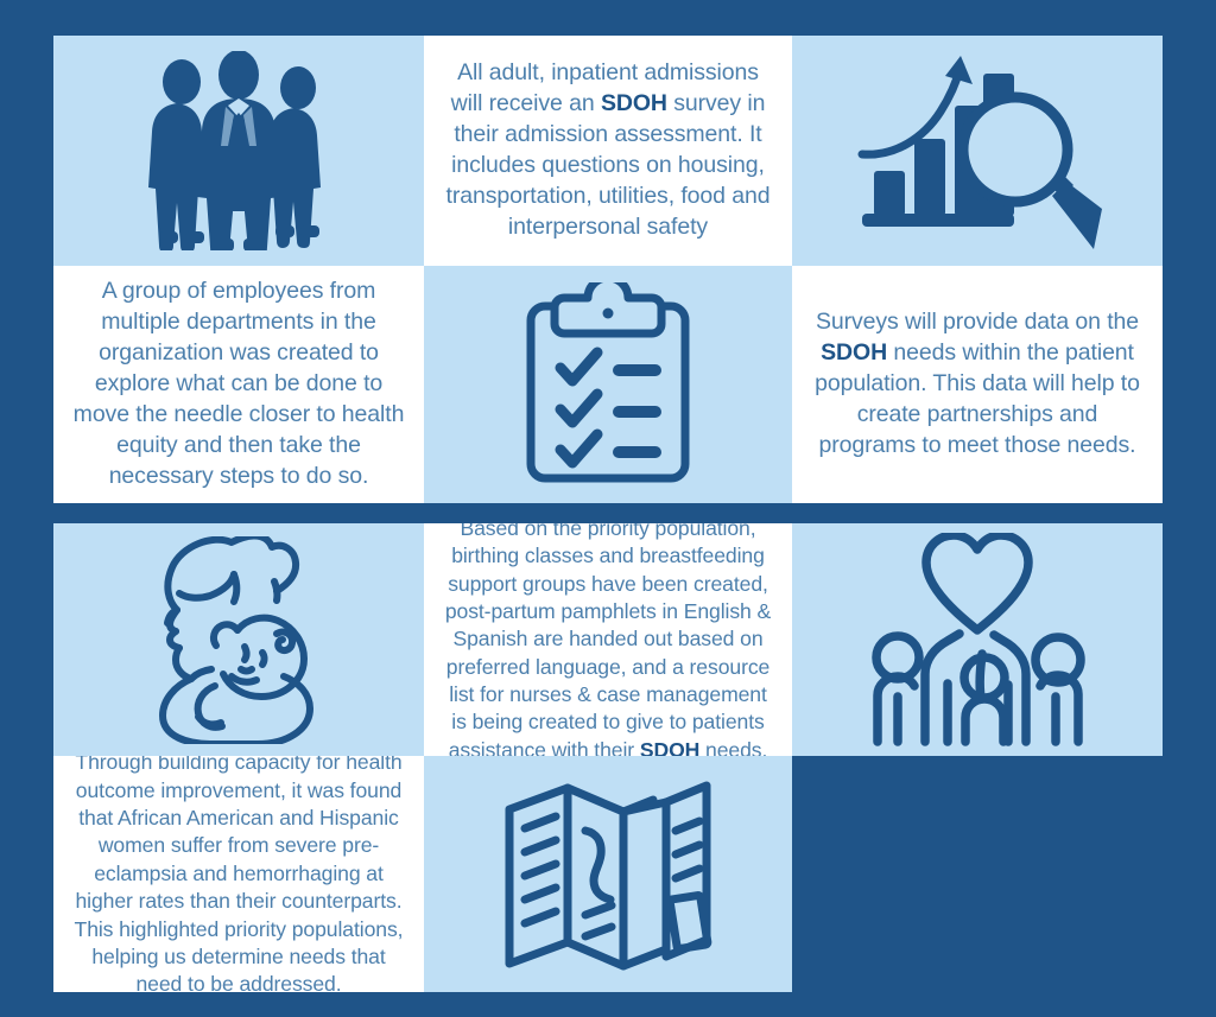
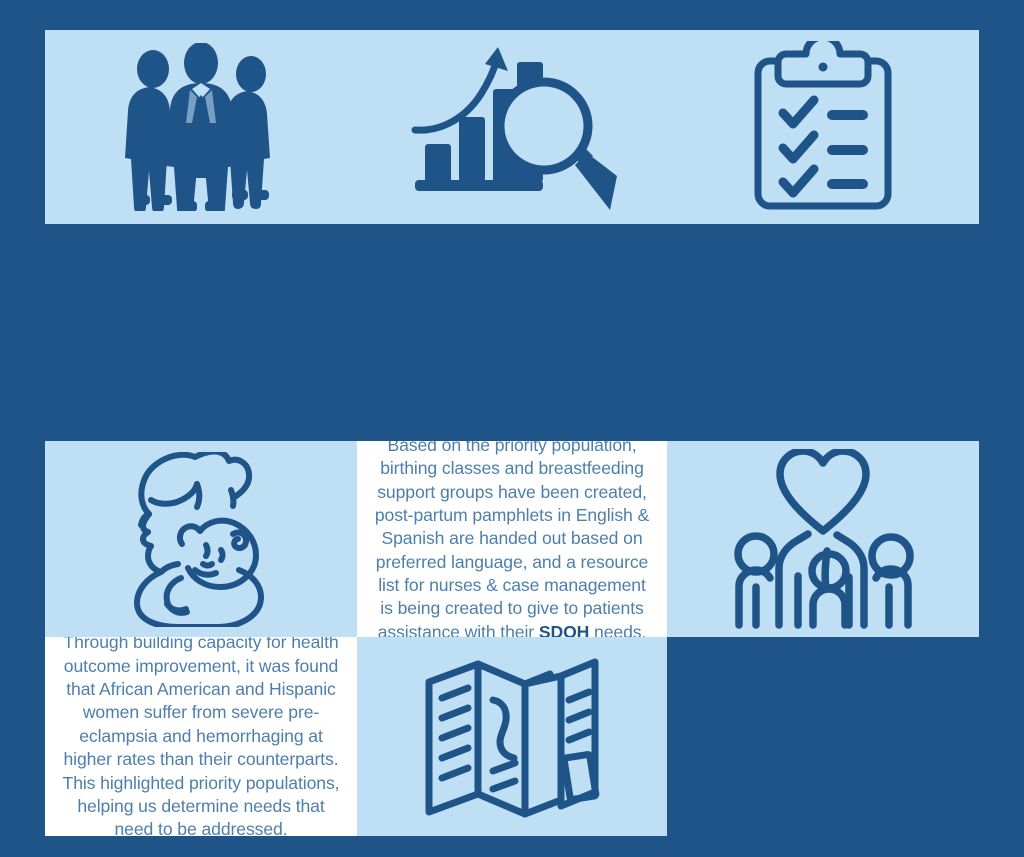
- All adult, inpatient admissions will receive an SDOH survey in their admission assessment. It includes questions on housing, transportation, utilities, food and interpersonal safety
- A group of employees from multiple departments in the organization was created to explore what can be done to move the needle closer to health equity and then take the necessary steps to do so.
- Surveys will provide data on the SDOH needs within the patient population. This data will help to create partnerships and programs to meet those needs.
  Based on the priority population, birthing classes and breastfeeding support groups have been created, post-partum pamphlets in English & Spanish are handed out based on preferred language, and a resource list for nurses & case management is being created to give to patients assistance with their SDOH needs.
  Through building capacity for health outcome improvement, it was found that African American and Hispanic women suffer from severe pre-eclampsia and hemorrhaging at higher rates than their counterparts. This highlighted priority populations, helping us determine needs that need to be addressed.
